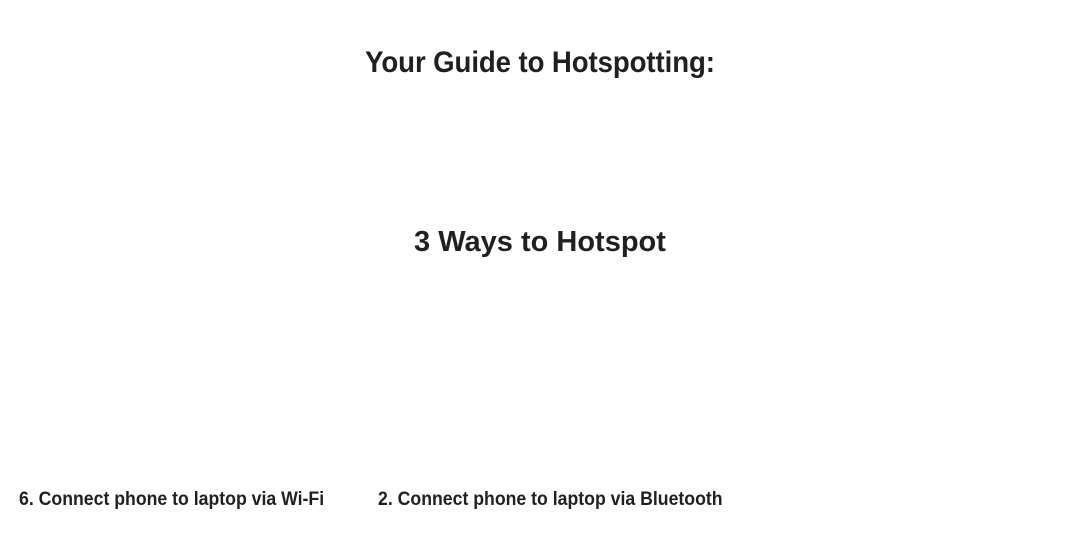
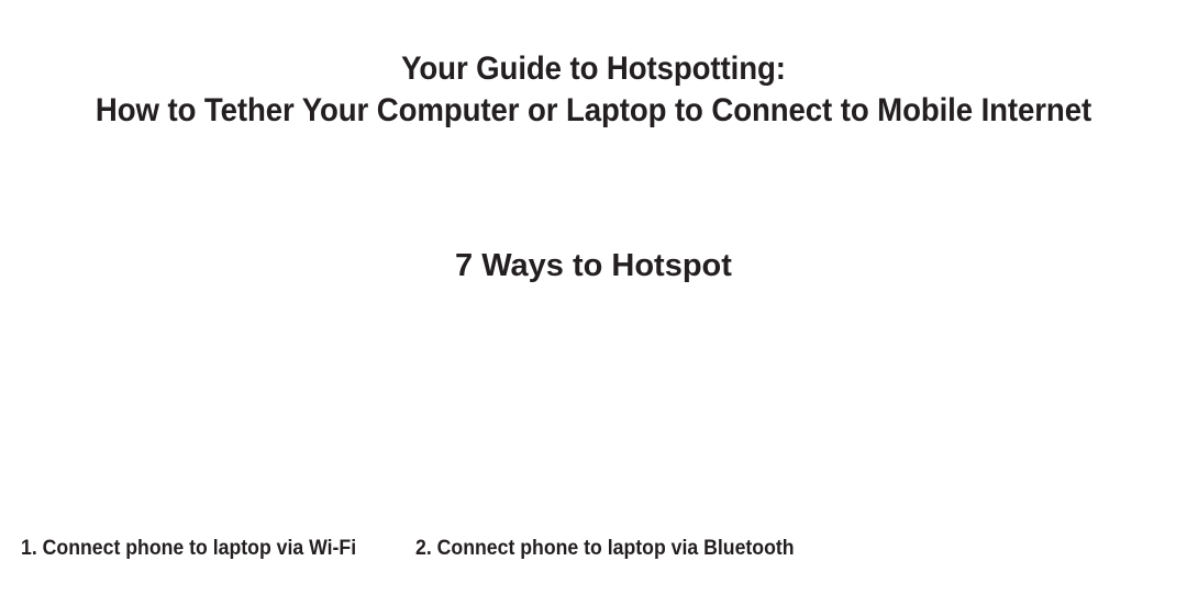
  Your Guide to Hotspotting:
+ How to Tether Your Computer or Laptop to Connect to Mobile Internet
- 3 Ways to Hotspot
+ 7 Ways to Hotspot
- 6. Connect phone to laptop via Wi-Fi
+ 1. Connect phone to laptop via Wi-Fi
  2. Connect phone to laptop via Bluetooth
